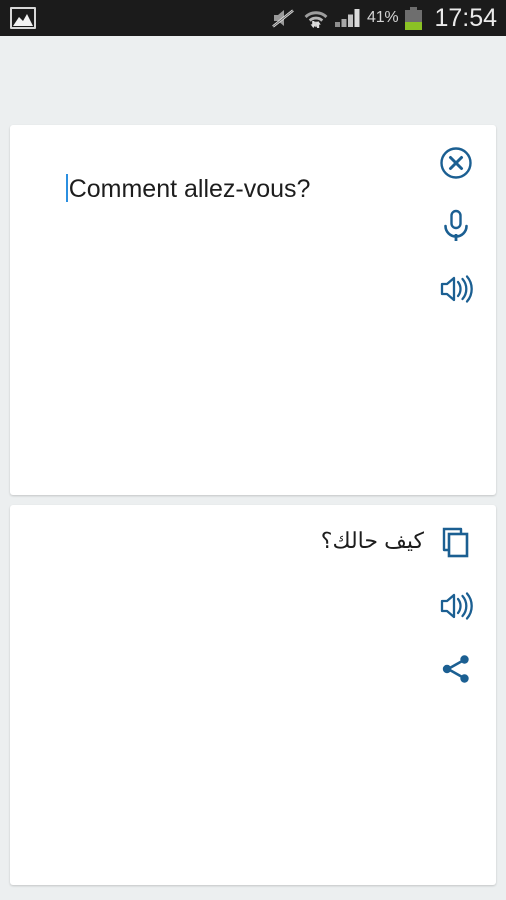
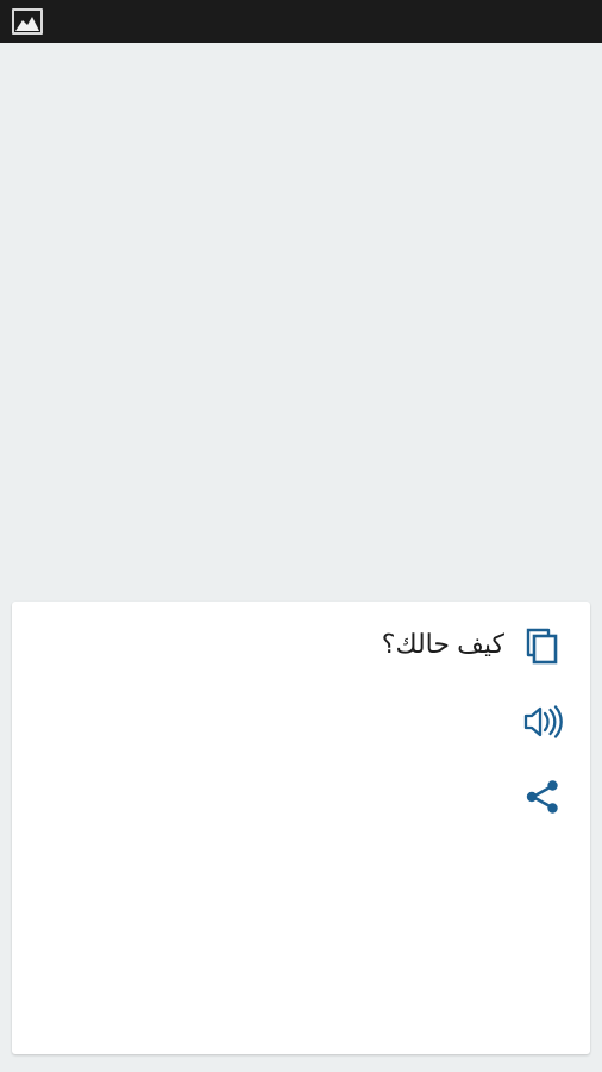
- 41%
- 17:54
- Comment allez-vous?
  كيف حالك؟
